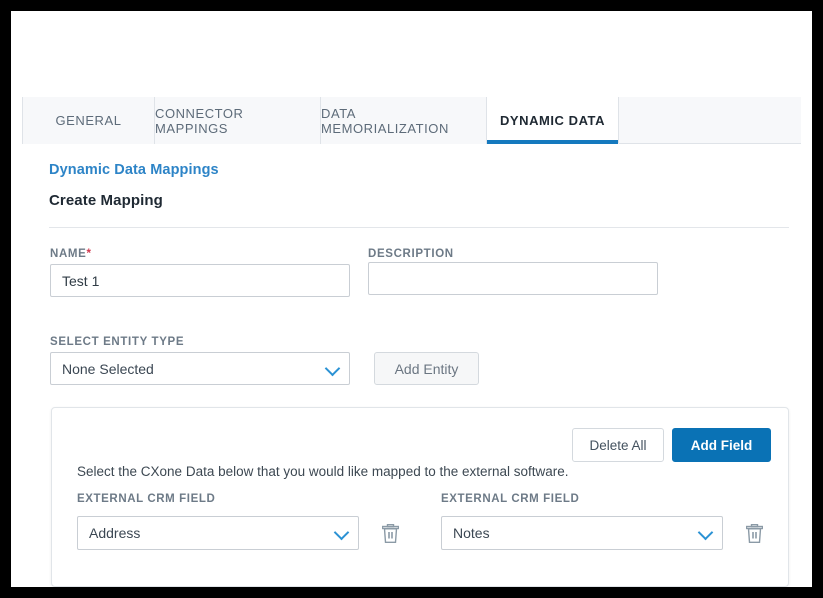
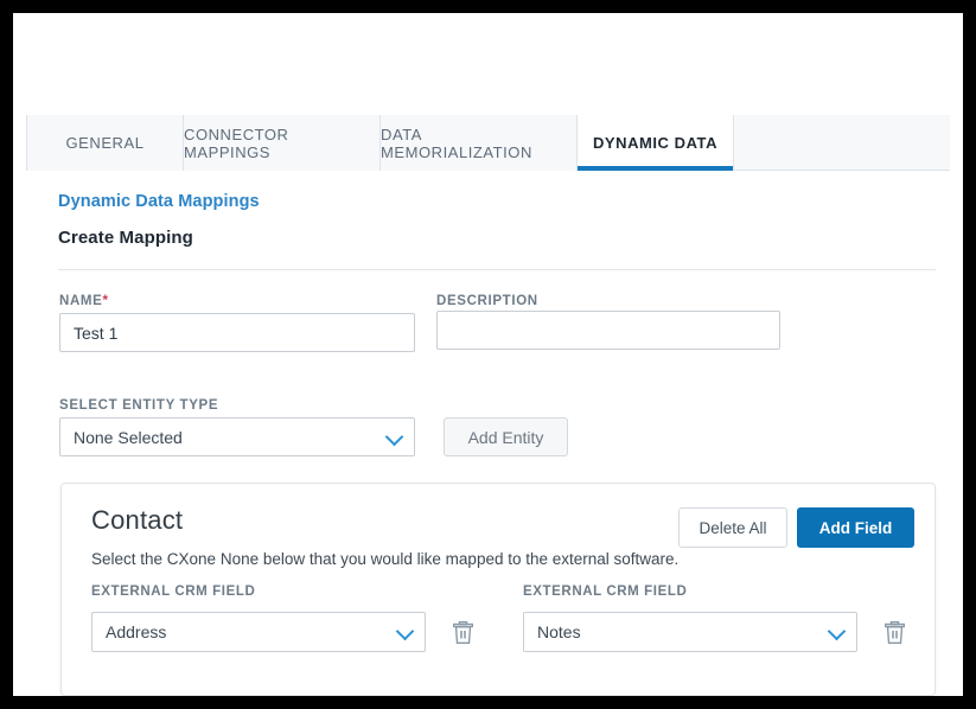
  GENERAL
  CONNECTOR MAPPINGS
  DATA MEMORIALIZATION
  DYNAMIC DATA
  Dynamic Data Mappings
  Create Mapping
  NAME*
  Test 1
  DESCRIPTION
  SELECT ENTITY TYPE
  None Selected
  Add Entity
+ Contact
- Select the CXone Data below that you would like mapped to the external software.
+ Select the CXone None below that you would like mapped to the external software.
  Delete All
  Add Field
  EXTERNAL CRM FIELD
  Address
  EXTERNAL CRM FIELD
  Notes
